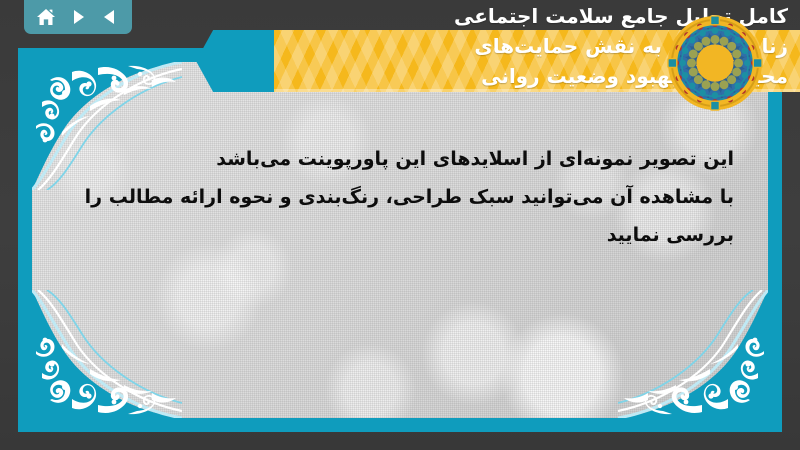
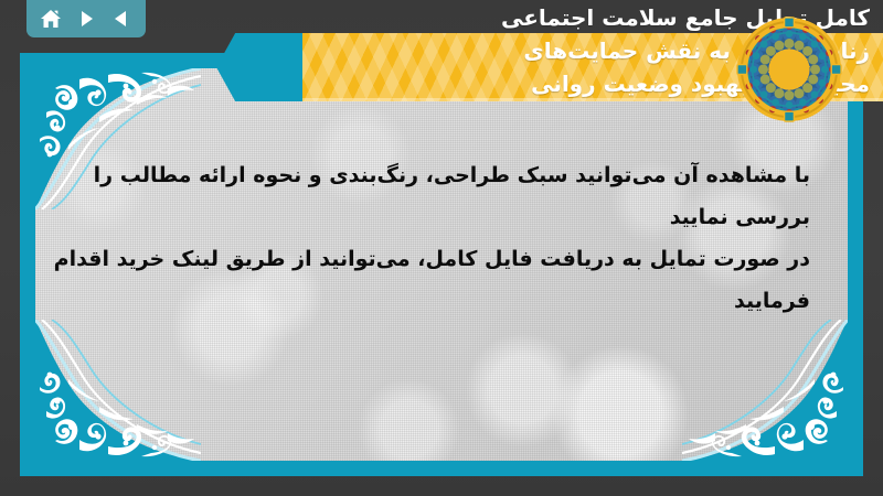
- این تصویر نمونه‌ای از اسلایدهای این پاورپوینت می‌باشد
  با مشاهده آن می‌توانید سبک طراحی، رنگ‌بندی و نحوه ارائه مطالب را بررسی نمایید
+ در صورت تمایل به دریافت فایل کامل، می‌توانید از طریق لینک خرید اقدام فرمایید
  کامل تلیل جامع سلامت اجتماعی
  زنا به نقش حمایت‌های
  محهبود وضعیت روانی
